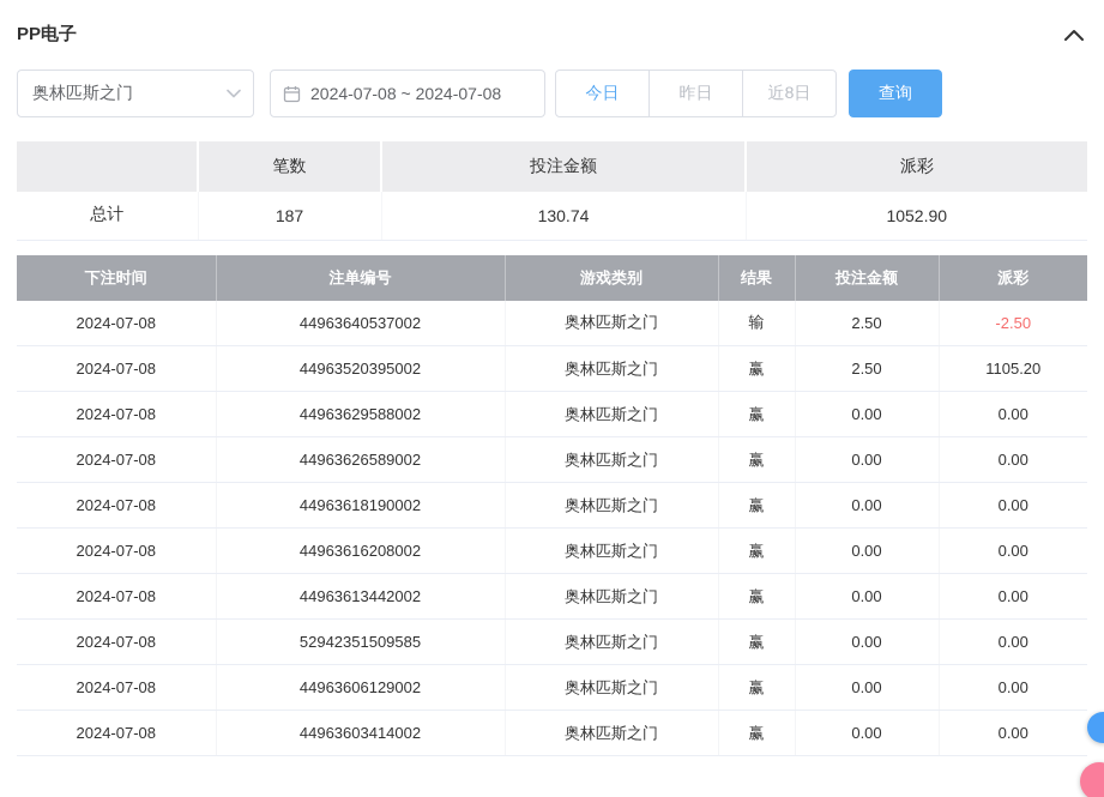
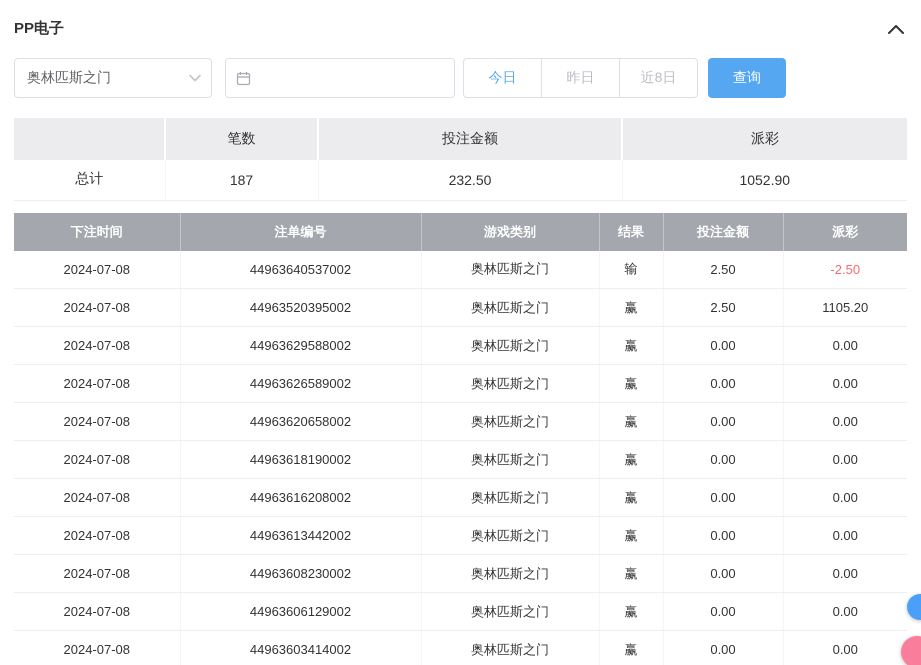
  PP电子
  奥林匹斯之门
- 2024-07-08 ~ 2024-07-08
  今日
  昨日
  近8日
  查询
  	笔数	投注金额	派彩
- 总计	187	130.74	1052.90
+ 总计	187	232.50	1052.90
  下注时间	注单编号	游戏类别	结果	投注金额	派彩
  2024-07-08	44963640537002	奥林匹斯之门	输	2.50	-2.50
  2024-07-08	44963520395002	奥林匹斯之门	赢	2.50	1105.20
  2024-07-08	44963629588002	奥林匹斯之门	赢	0.00	0.00
  2024-07-08	44963626589002	奥林匹斯之门	赢	0.00	0.00
+ 2024-07-08	44963620658002	奥林匹斯之门	赢	0.00	0.00
  2024-07-08	44963618190002	奥林匹斯之门	赢	0.00	0.00
  2024-07-08	44963616208002	奥林匹斯之门	赢	0.00	0.00
  2024-07-08	44963613442002	奥林匹斯之门	赢	0.00	0.00
- 2024-07-08	52942351509585	奥林匹斯之门	赢	0.00	0.00
+ 2024-07-08	44963608230002	奥林匹斯之门	赢	0.00	0.00
  2024-07-08	44963606129002	奥林匹斯之门	赢	0.00	0.00
  2024-07-08	44963603414002	奥林匹斯之门	赢	0.00	0.00
